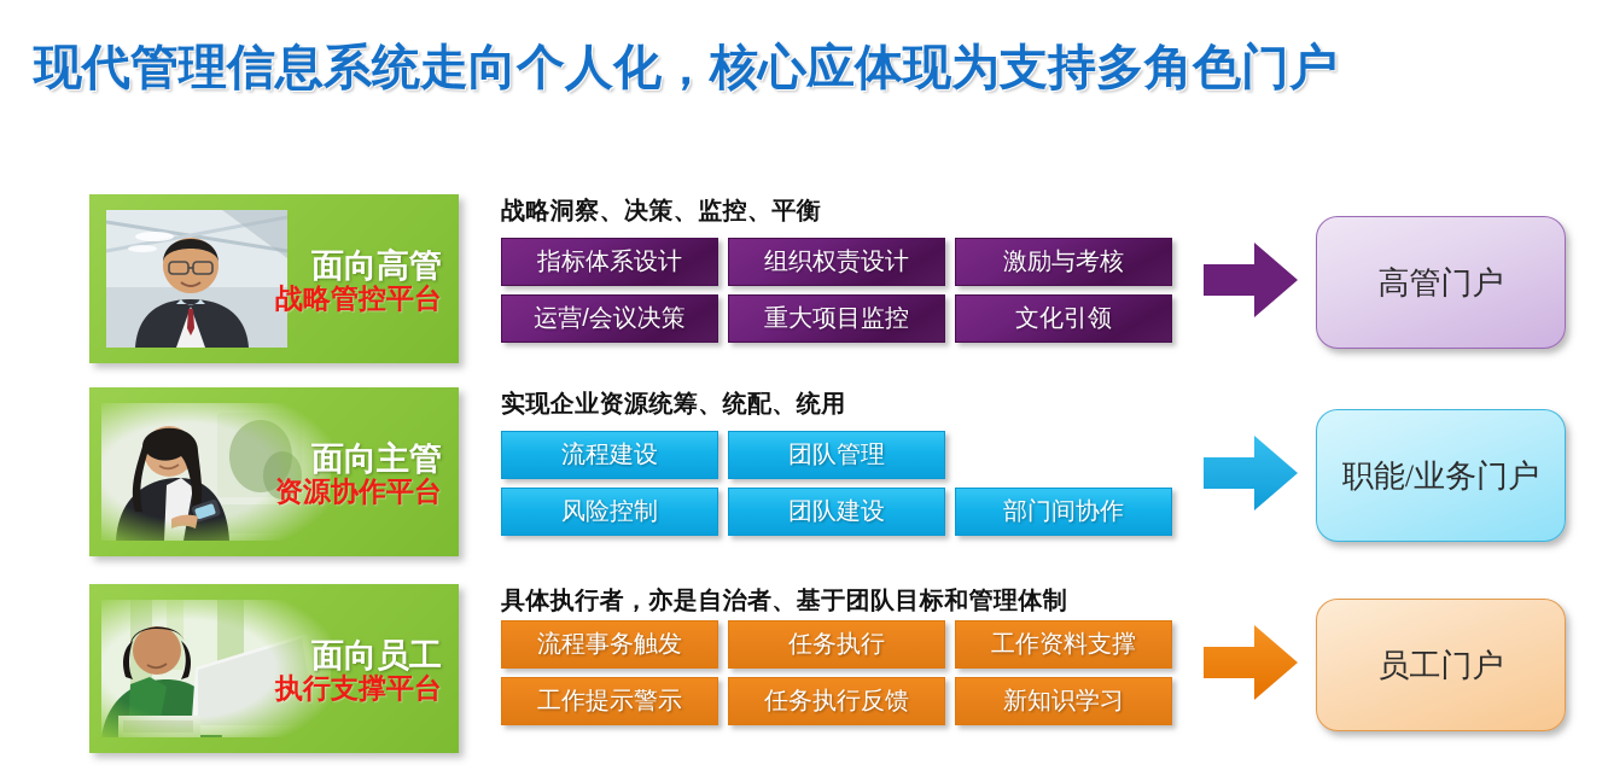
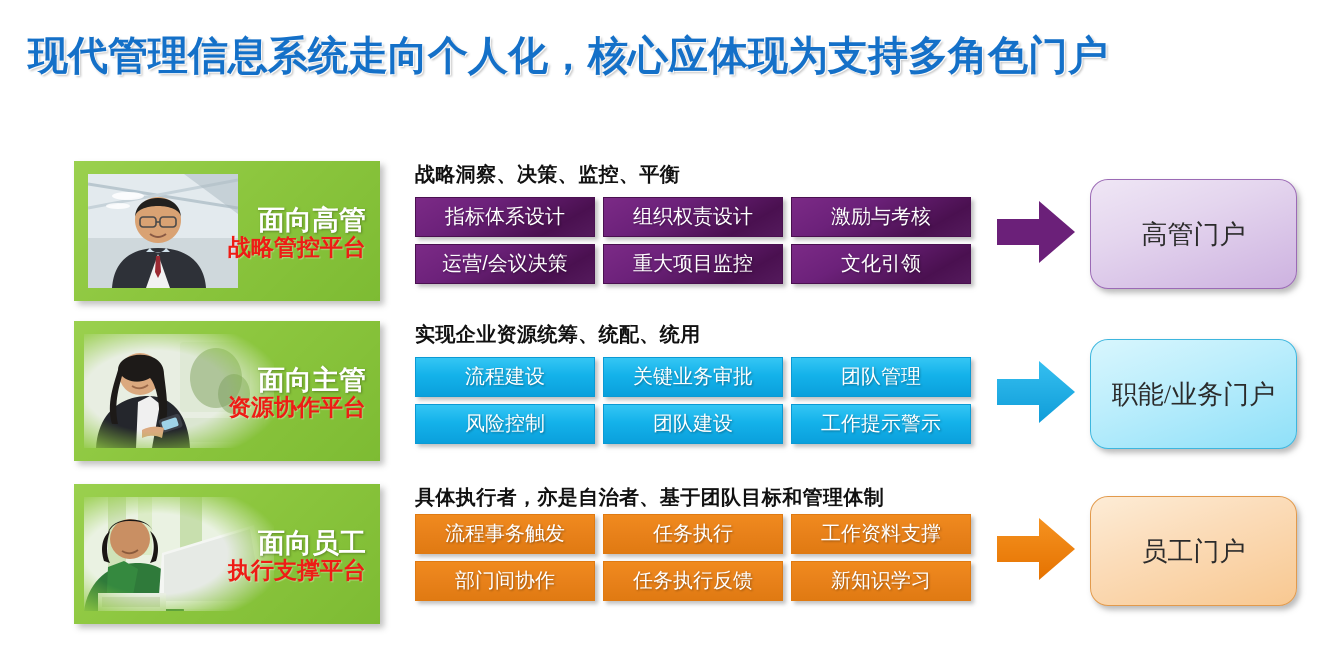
  现代管理信息系统走向个人化，核心应体现为支持多角色门户
  面向高管
  战略管控平台
  战略洞察、决策、监控、平衡
  指标体系设计
  组织权责设计
  激励与考核
  运营/会议决策
  重大项目监控
  文化引领
  高管门户
  面向主管
  资源协作平台
  实现企业资源统筹、统配、统用
  流程建设
+ 关键业务审批
  团队管理
  风险控制
  团队建设
- 部门间协作
+ 工作提示警示
  职能/业务门户
  面向员工
  执行支撑平台
  具体执行者，亦是自治者、基于团队目标和管理体制
  流程事务触发
  任务执行
  工作资料支撑
- 工作提示警示
+ 部门间协作
  任务执行反馈
  新知识学习
  员工门户
